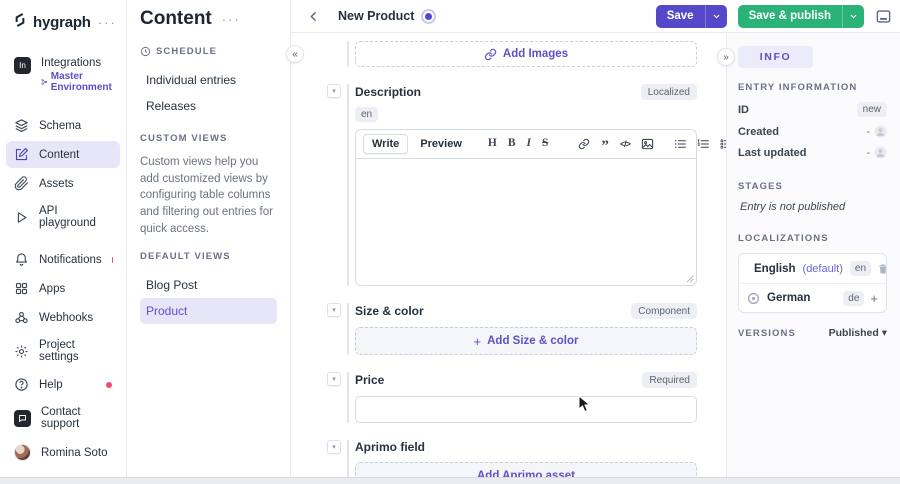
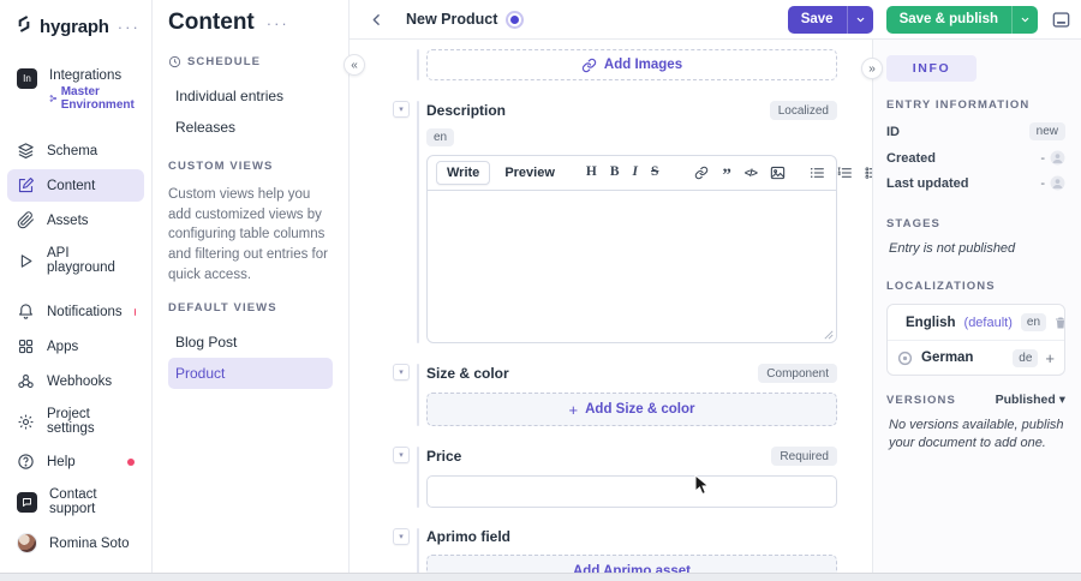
  hygraph
  ···
  In
  Integrations
  Master Environment
  Schema
  Content
  Assets
  API playground
  Notifications
  Apps
  Webhooks
  Project settings
  Help
  Contact support
  Romina Soto
  Content
  ···
  SCHEDULE
  Individual entries
  Releases
  CUSTOM VIEWS
  Custom views help you add customized views by configuring table columns and filtering out entries for quick access.
  DEFAULT VIEWS
  Blog Post
  Product
  New Product
  Save
  Save & publish
  Add Images
  Description
  Localized
  en
  Write
  Preview
  H
  B
  I
  S
  ”
  </>
  Size & color
  Component
  +
  Add Size & color
  Price
  Required
  Aprimo field
  Add Aprimo asset
  INFO
  ENTRY INFORMATION
  ID
  new
  Created
  -
  Last updated
  -
  STAGES
  Entry is not published
  LOCALIZATIONS
  English
  (default)
  en
  German
  de
  +
  VERSIONS
  Published ▾
+ No versions available, publish your document to add one.
  «
  »
